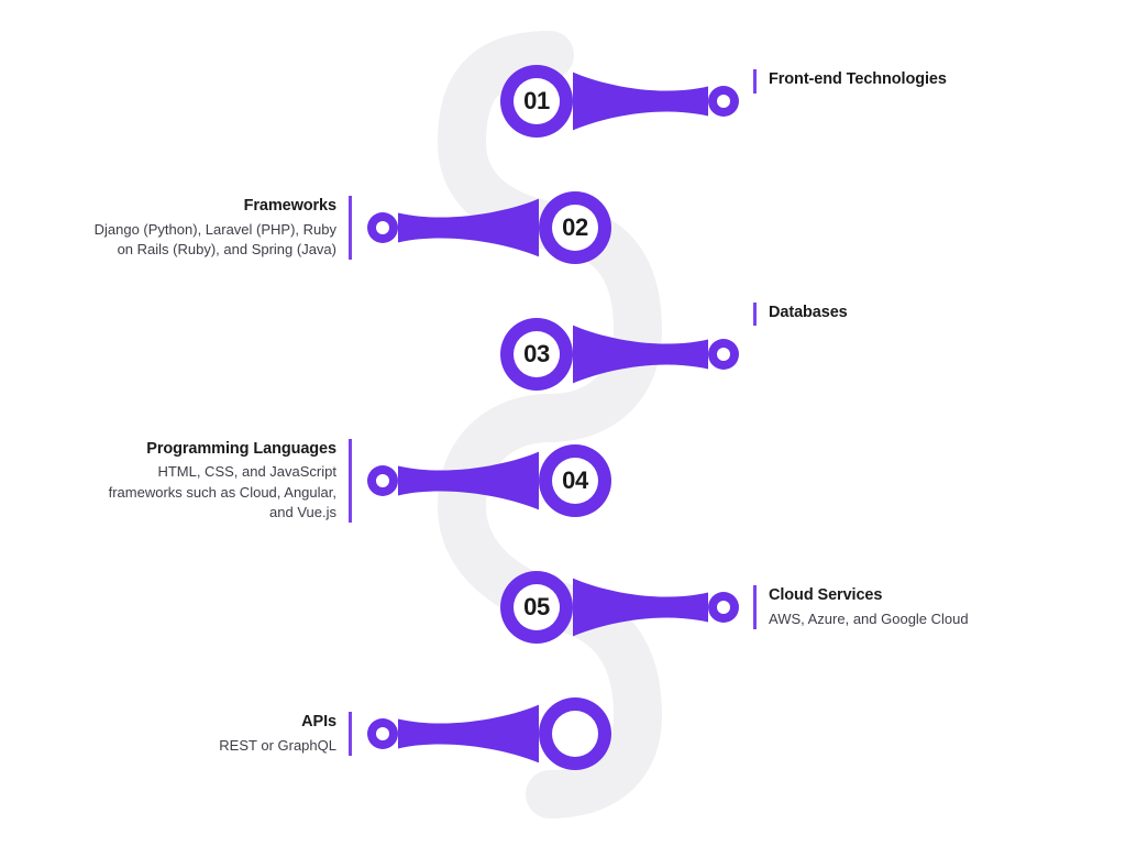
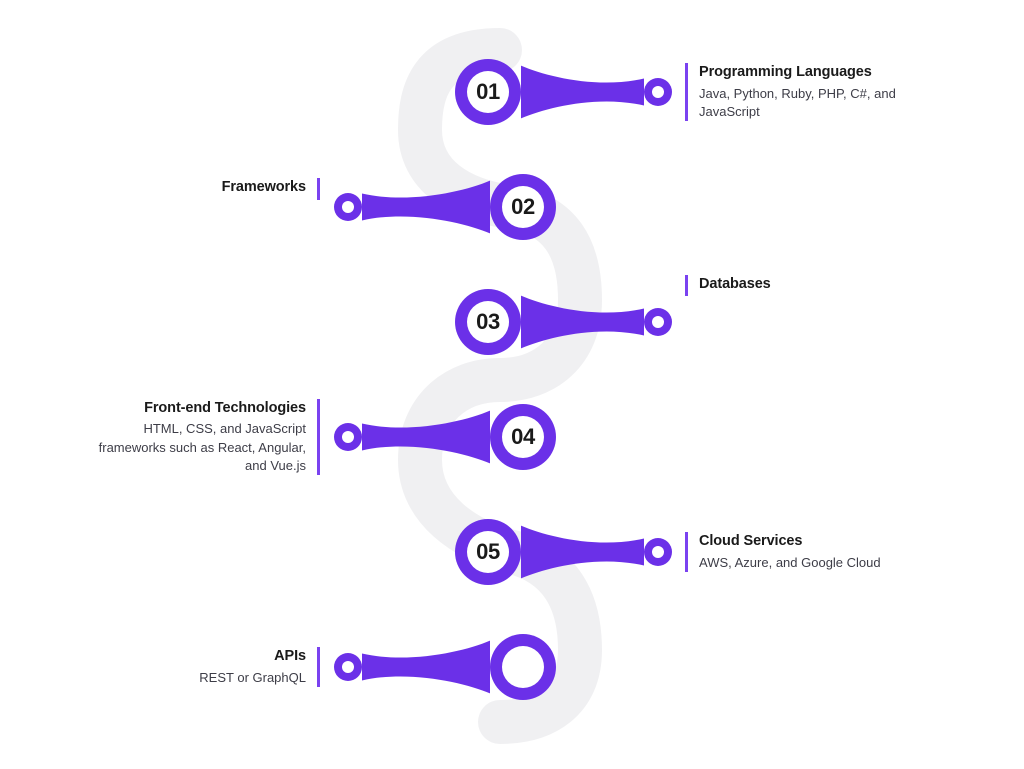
  01
- Front-end Technologies
+ Programming Languages
+ Java, Python, Ruby, PHP, C#, and JavaScript
  02
  Frameworks
- Django (Python), Laravel (PHP), Ruby on Rails (Ruby), and Spring (Java)
  03
  Databases
  04
- Programming Languages
+ Front-end Technologies
- HTML, CSS, and JavaScript frameworks such as Cloud, Angular, and Vue.js
+ HTML, CSS, and JavaScript frameworks such as React, Angular, and Vue.js
  05
  Cloud Services
  AWS, Azure, and Google Cloud
  APIs
  REST or GraphQL
